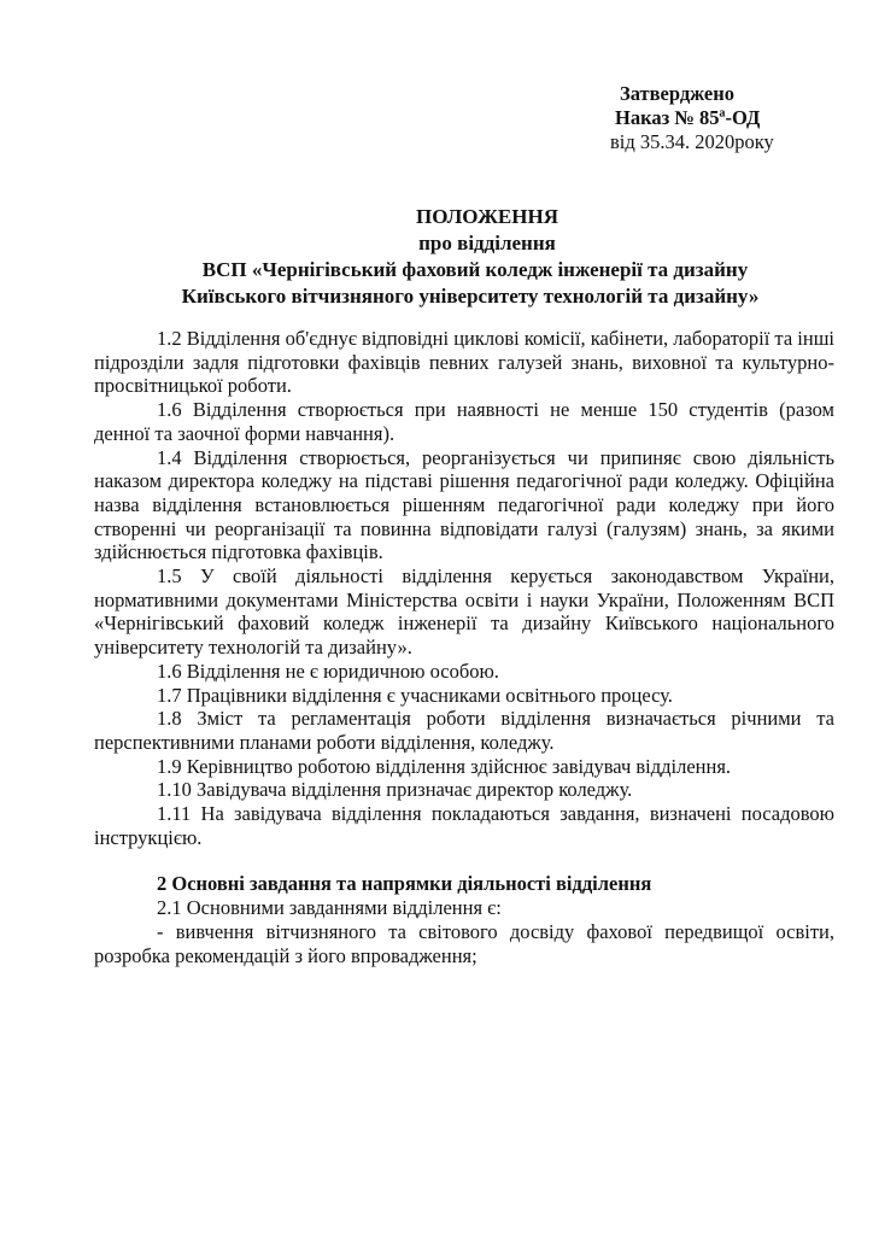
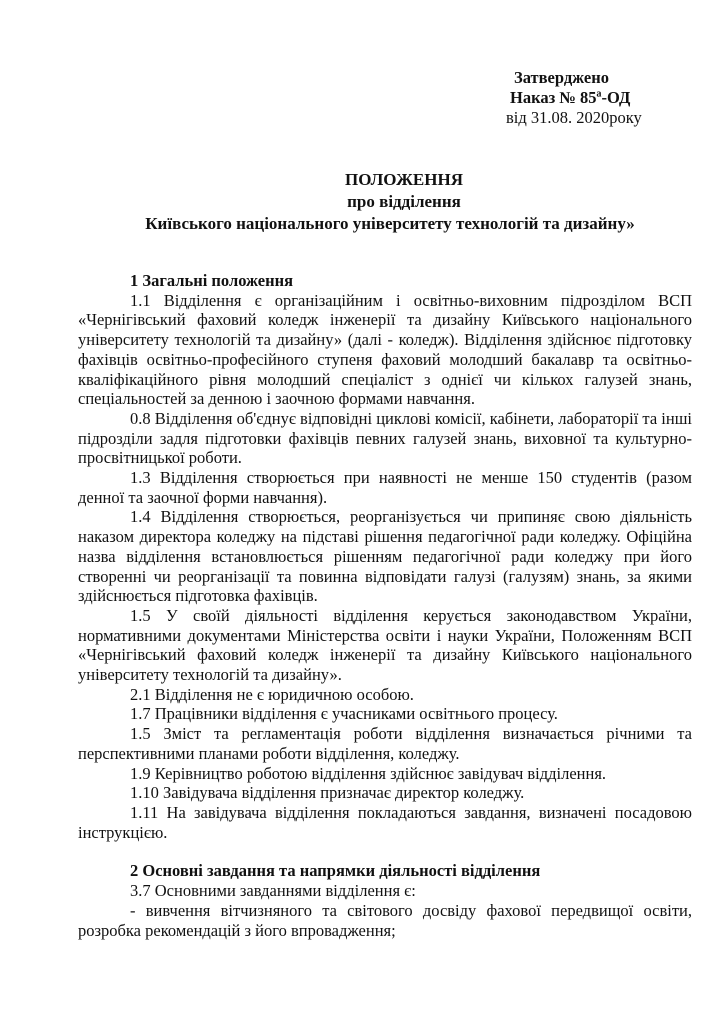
  Затверджено
  Наказ № 85ª-ОД
- від 35.34. 2020року
+ від 31.08. 2020року
  ПОЛОЖЕННЯ
  про відділення
- ВСП «Чернігівський фаховий коледж інженерії та дизайну
- Київського вітчизняного університету технологій та дизайну»
+ Київського національного університету технологій та дизайну»
+ 1 Загальні положення
+ 1.1 Відділення є організаційним і освітньо-виховним підрозділом ВСП «Чернігівський фаховий коледж інженерії та дизайну Київського національного університету технологій та дизайну» (далі - коледж). Відділення здійснює підготовку фахівців освітньо-професійного ступеня фаховий молодший бакалавр та освітньо-кваліфікаційного рівня молодший спеціаліст з однієї чи кількох галузей знань, спеціальностей за денною і заочною формами навчання.
- 1.2 Відділення об'єднує відповідні циклові комісії, кабінети, лабораторії та інші підрозділи задля підготовки фахівців певних галузей знань, виховної та культурно-просвітницької роботи.
+ 0.8 Відділення об'єднує відповідні циклові комісії, кабінети, лабораторії та інші підрозділи задля підготовки фахівців певних галузей знань, виховної та культурно-просвітницької роботи.
- 1.6 Відділення створюється при наявності не менше 150 студентів (разом денної та заочної форми навчання).
+ 1.3 Відділення створюється при наявності не менше 150 студентів (разом денної та заочної форми навчання).
  1.4 Відділення створюється, реорганізується чи припиняє свою діяльність наказом директора коледжу на підставі рішення педагогічної ради коледжу. Офіційна назва відділення встановлюється рішенням педагогічної ради коледжу при його створенні чи реорганізації та повинна відповідати галузі (галузям) знань, за якими здійснюється підготовка фахівців.
  1.5 У своїй діяльності відділення керується законодавством України, нормативними документами Міністерства освіти і науки України, Положенням ВСП «Чернігівський фаховий коледж інженерії та дизайну Київського національного університету технологій та дизайну».
- 1.6 Відділення не є юридичною особою.
+ 2.1 Відділення не є юридичною особою.
  1.7 Працівники відділення є учасниками освітнього процесу.
- 1.8 Зміст та регламентація роботи відділення визначається річними та перспективними планами роботи відділення, коледжу.
+ 1.5 Зміст та регламентація роботи відділення визначається річними та перспективними планами роботи відділення, коледжу.
  1.9 Керівництво роботою відділення здійснює завідувач відділення.
  1.10 Завідувача відділення призначає директор коледжу.
  1.11 На завідувача відділення покладаються завдання, визначені посадовою інструкцією.
  2 Основні завдання та напрямки діяльності відділення
- 2.1 Основними завданнями відділення є:
+ 3.7 Основними завданнями відділення є:
  - вивчення вітчизняного та світового досвіду фахової передвищої освіти, розробка рекомендацій з його впровадження;
